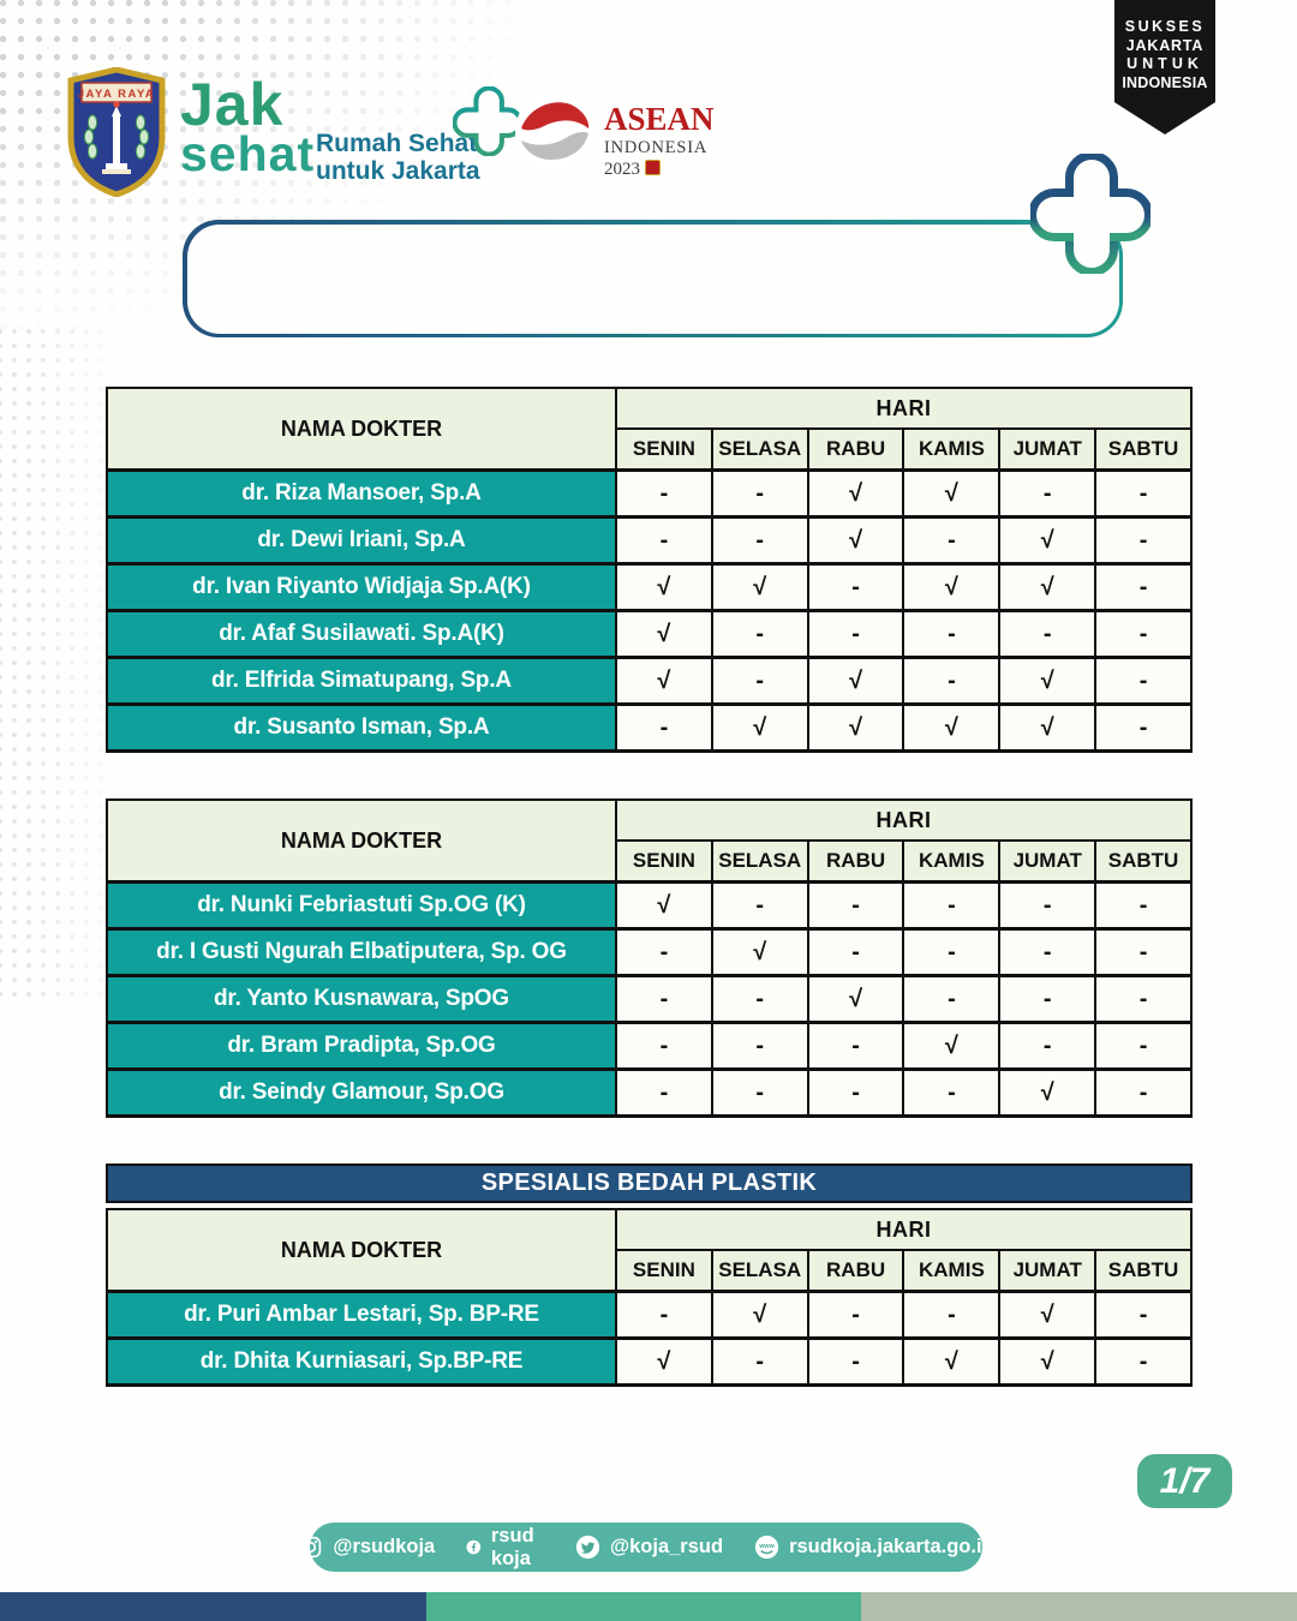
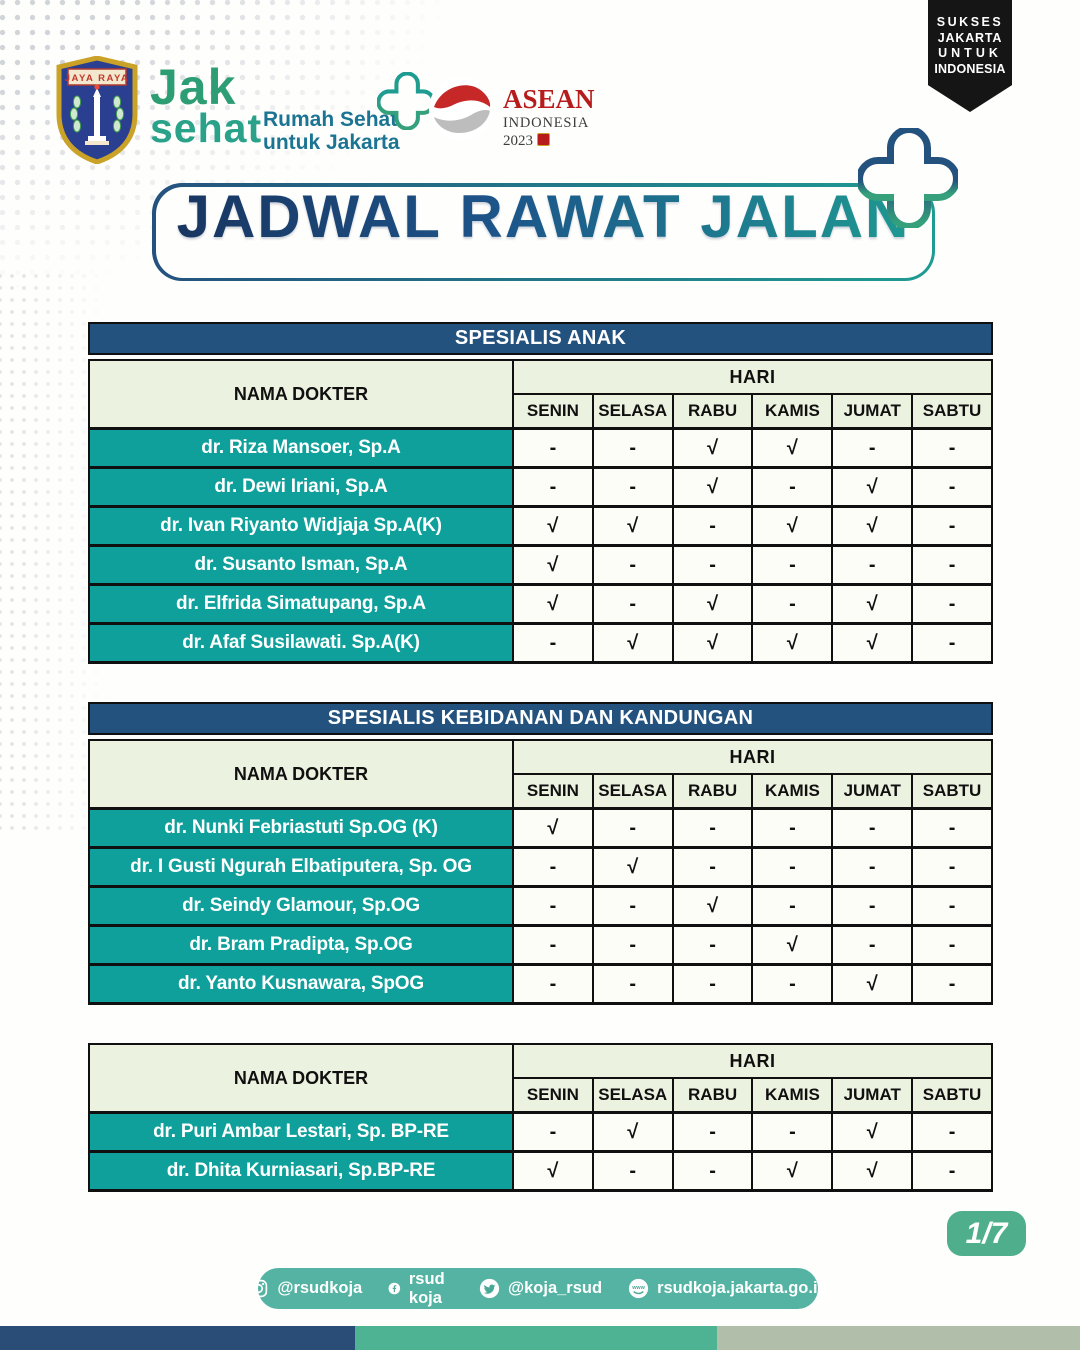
  JAYA RAYA
  Jak
  sehat
  Rumah Sehat
  untuk Jakarta
  ASEAN
  INDONESIA
  2023
  SUKSES
  JAKARTA
  UNTUK
  INDONESIA
+ JADWAL RAWAT JALAN
+ SPESIALIS ANAK
  NAMA DOKTER	HARI
  SENIN	SELASA	RABU	KAMIS	JUMAT	SABTU
  dr. Riza Mansoer, Sp.A	-	-	√	√	-	-
  dr. Dewi Iriani, Sp.A	-	-	√	-	√	-
  dr. Ivan Riyanto Widjaja Sp.A(K)	√	√	-	√	√	-
- dr. Afaf Susilawati. Sp.A(K)	√	-	-	-	-	-
+ dr. Susanto Isman, Sp.A	√	-	-	-	-	-
  dr. Elfrida Simatupang, Sp.A	√	-	√	-	√	-
- dr. Susanto Isman, Sp.A	-	√	√	√	√	-
+ dr. Afaf Susilawati. Sp.A(K)	-	√	√	√	√	-
+ SPESIALIS KEBIDANAN DAN KANDUNGAN
  NAMA DOKTER	HARI
  SENIN	SELASA	RABU	KAMIS	JUMAT	SABTU
  dr. Nunki Febriastuti Sp.OG (K)	√	-	-	-	-	-
  dr. I Gusti Ngurah Elbatiputera, Sp. OG	-	√	-	-	-	-
- dr. Yanto Kusnawara, SpOG	-	-	√	-	-	-
+ dr. Seindy Glamour, Sp.OG	-	-	√	-	-	-
  dr. Bram Pradipta, Sp.OG	-	-	-	√	-	-
- dr. Seindy Glamour, Sp.OG	-	-	-	-	√	-
+ dr. Yanto Kusnawara, SpOG	-	-	-	-	√	-
- SPESIALIS BEDAH PLASTIK
  NAMA DOKTER	HARI
  SENIN	SELASA	RABU	KAMIS	JUMAT	SABTU
  dr. Puri Ambar Lestari, Sp. BP-RE	-	√	-	-	√	-
  dr. Dhita Kurniasari, Sp.BP-RE	√	-	-	√	√	-
  1/7
  @rsudkoja
  rsud koja
  @koja_rsud
  rsudkoja.jakarta.go.id
